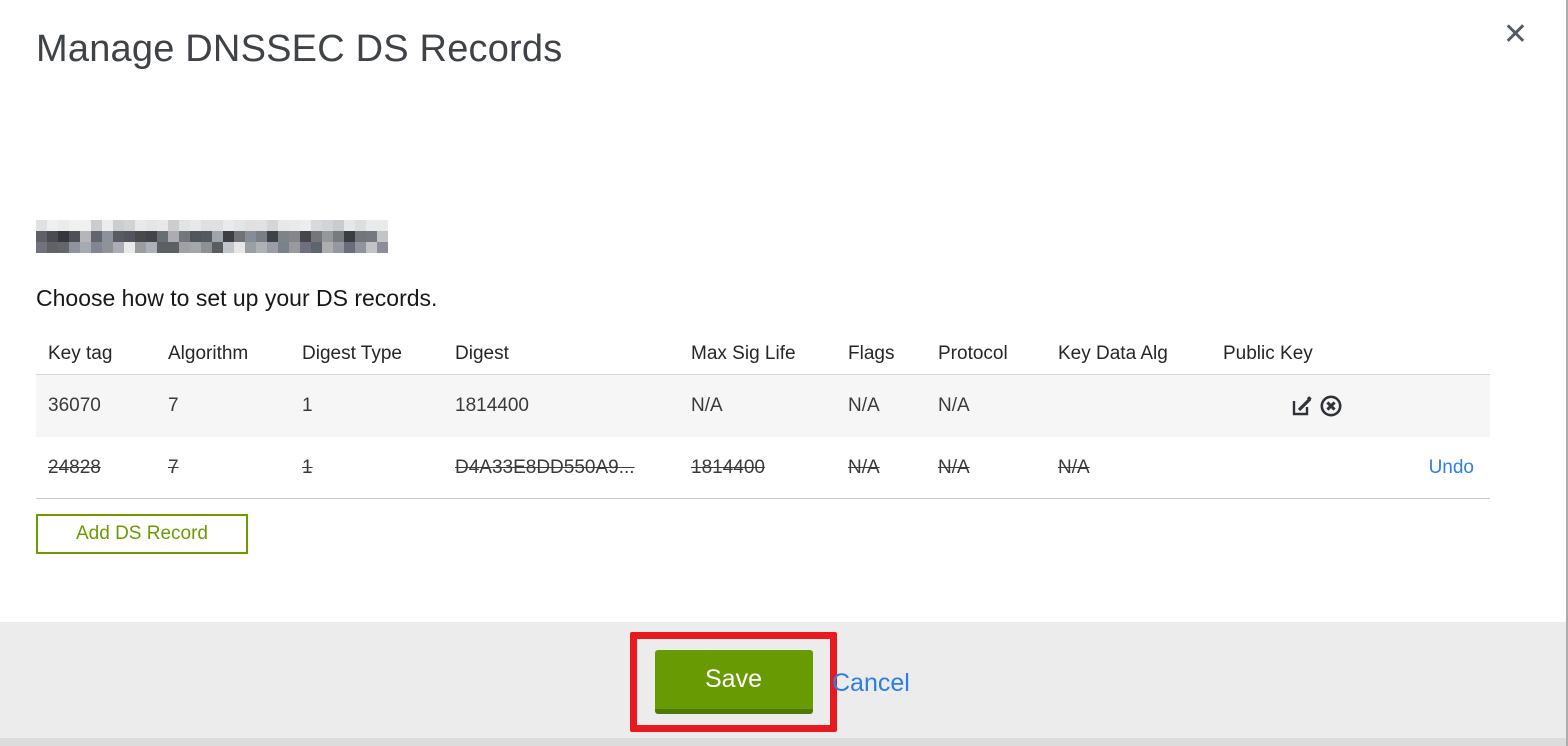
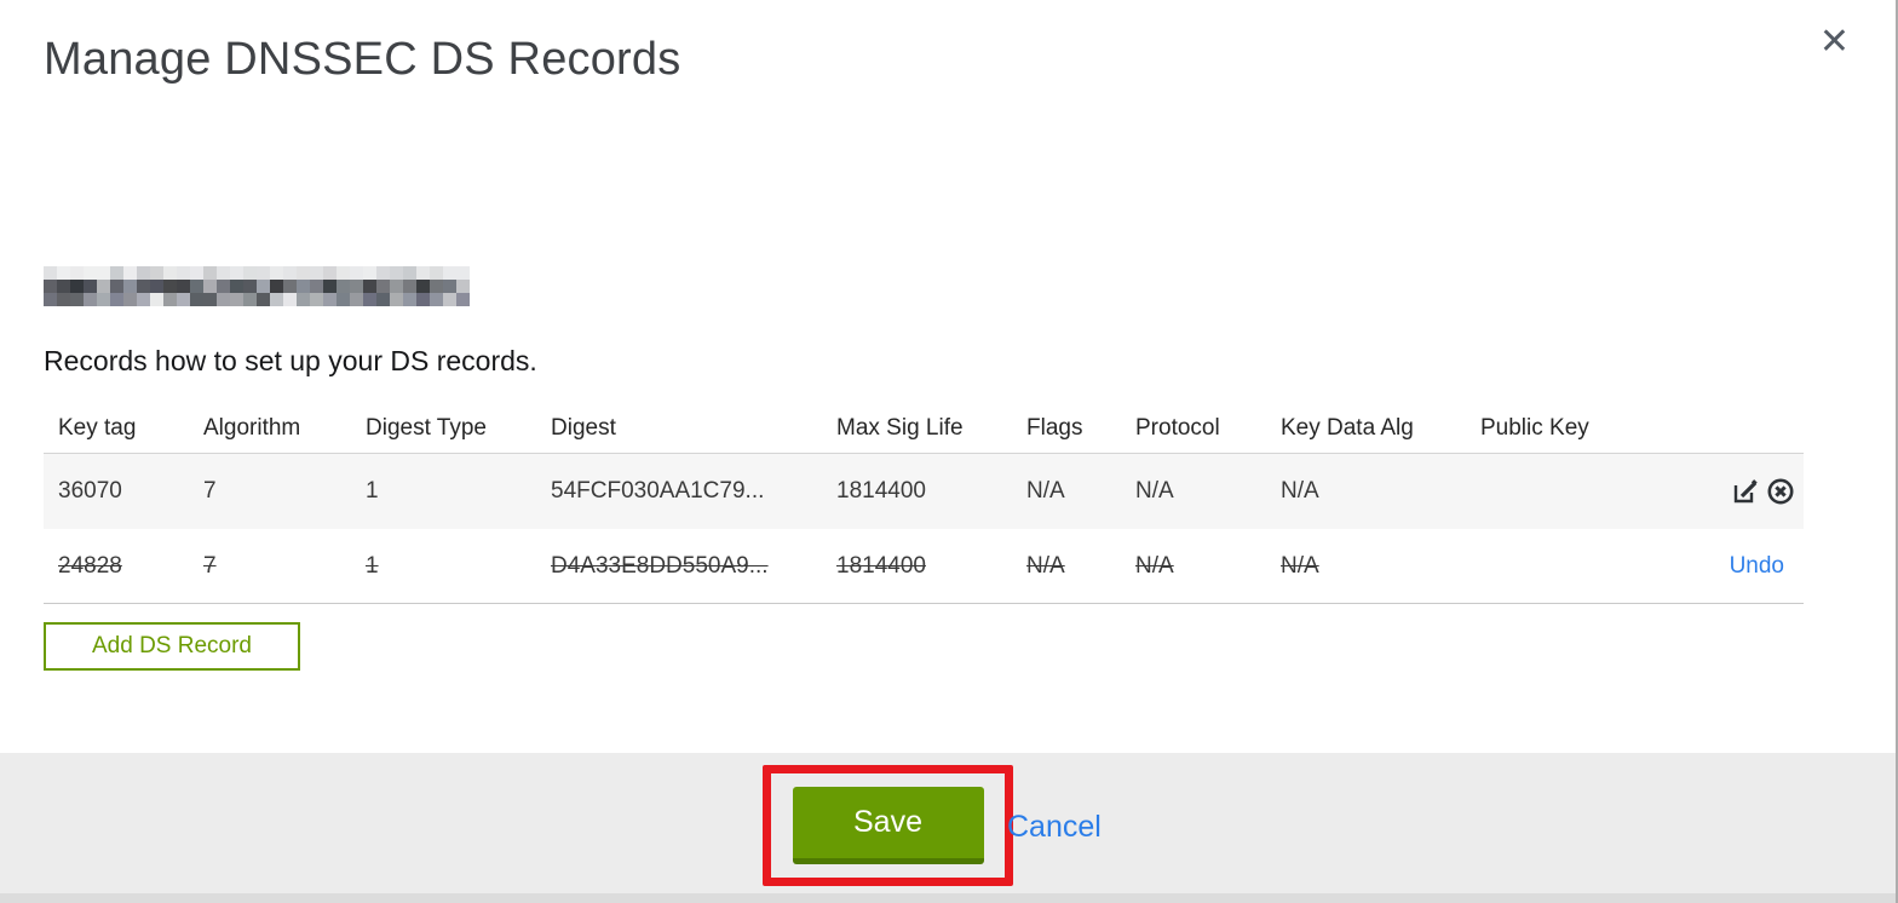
  Manage DNSSEC DS Records
  ✕
- Choose how to set up your DS records.
+ Records how to set up your DS records.
  Key tag
  Algorithm
  Digest Type
  Digest
  Max Sig Life
  Flags
  Protocol
  Key Data Alg
  Public Key
  36070
  7
  1
+ 54FCF030AA1C79...
  1814400
  N/A
  N/A
  N/A
  24828
  7
  1
  D4A33E8DD550A9...
  1814400
  N/A
  N/A
  N/A
  Undo
  Add DS Record
  Save
  Cancel
